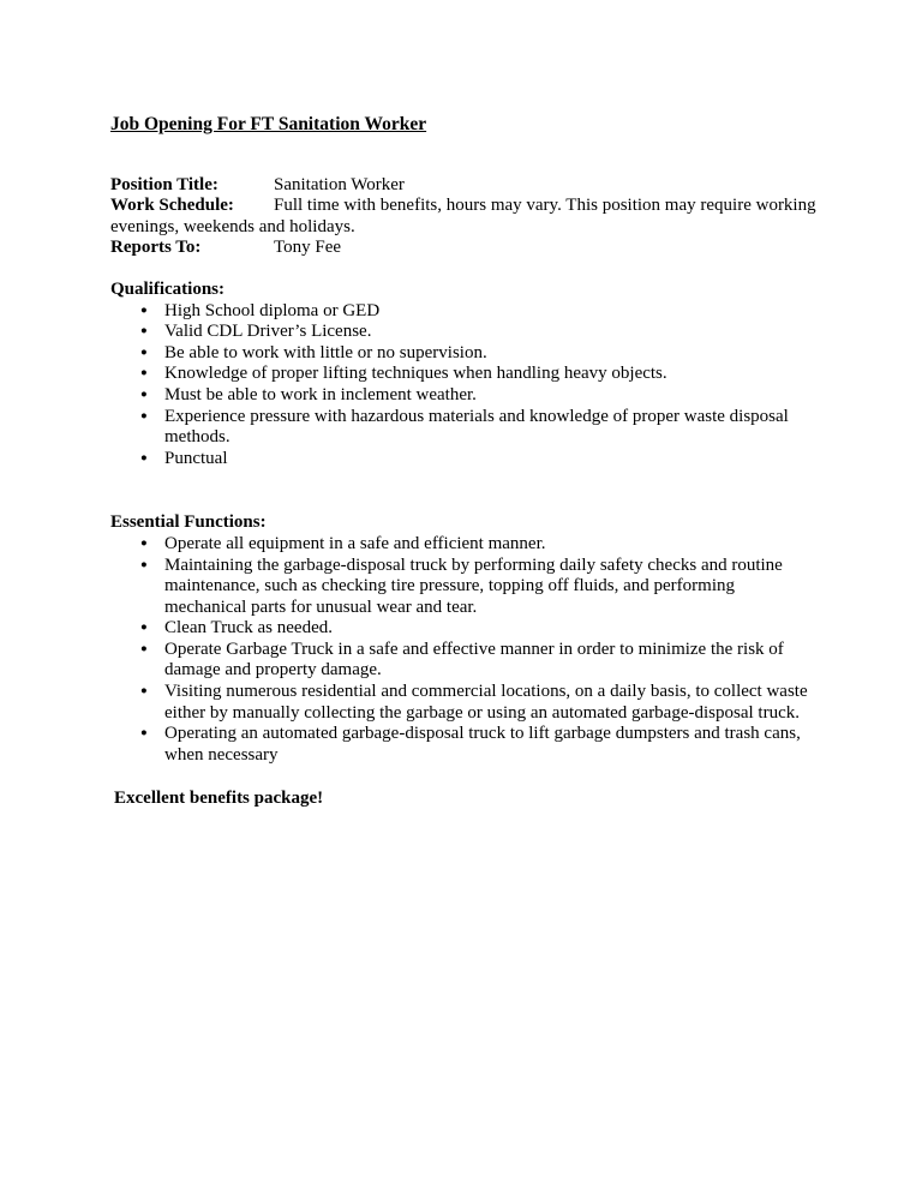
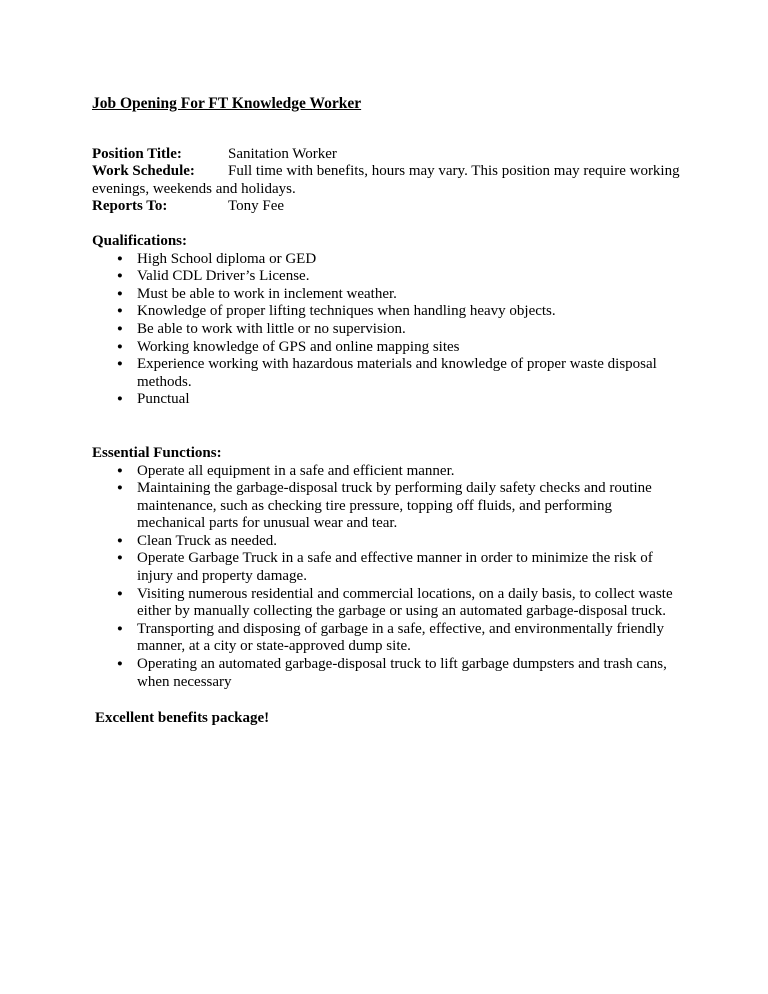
- Job Opening For FT Sanitation Worker
+ Job Opening For FT Knowledge Worker
  Position Title: Sanitation Worker
  Work Schedule: Full time with benefits, hours may vary. This position may require working evenings, weekends and holidays.
  Reports To: Tony Fee
  Qualifications:
  High School diploma or GED
  Valid CDL Driver’s License.
- Be able to work with little or no supervision.
+ Must be able to work in inclement weather.
  Knowledge of proper lifting techniques when handling heavy objects.
- Must be able to work in inclement weather.
+ Be able to work with little or no supervision.
+ Working knowledge of GPS and online mapping sites
- Experience pressure with hazardous materials and knowledge of proper waste disposal methods.
+ Experience working with hazardous materials and knowledge of proper waste disposal methods.
  Punctual
  Essential Functions:
  Operate all equipment in a safe and efficient manner.
  Maintaining the garbage-disposal truck by performing daily safety checks and routine maintenance, such as checking tire pressure, topping off fluids, and performing mechanical parts for unusual wear and tear.
  Clean Truck as needed.
- Operate Garbage Truck in a safe and effective manner in order to minimize the risk of damage and property damage.
+ Operate Garbage Truck in a safe and effective manner in order to minimize the risk of injury and property damage.
  Visiting numerous residential and commercial locations, on a daily basis, to collect waste either by manually collecting the garbage or using an automated garbage-disposal truck.
+ Transporting and disposing of garbage in a safe, effective, and environmentally friendly manner, at a city or state-approved dump site.
  Operating an automated garbage-disposal truck to lift garbage dumpsters and trash cans, when necessary
  Excellent benefits package!
